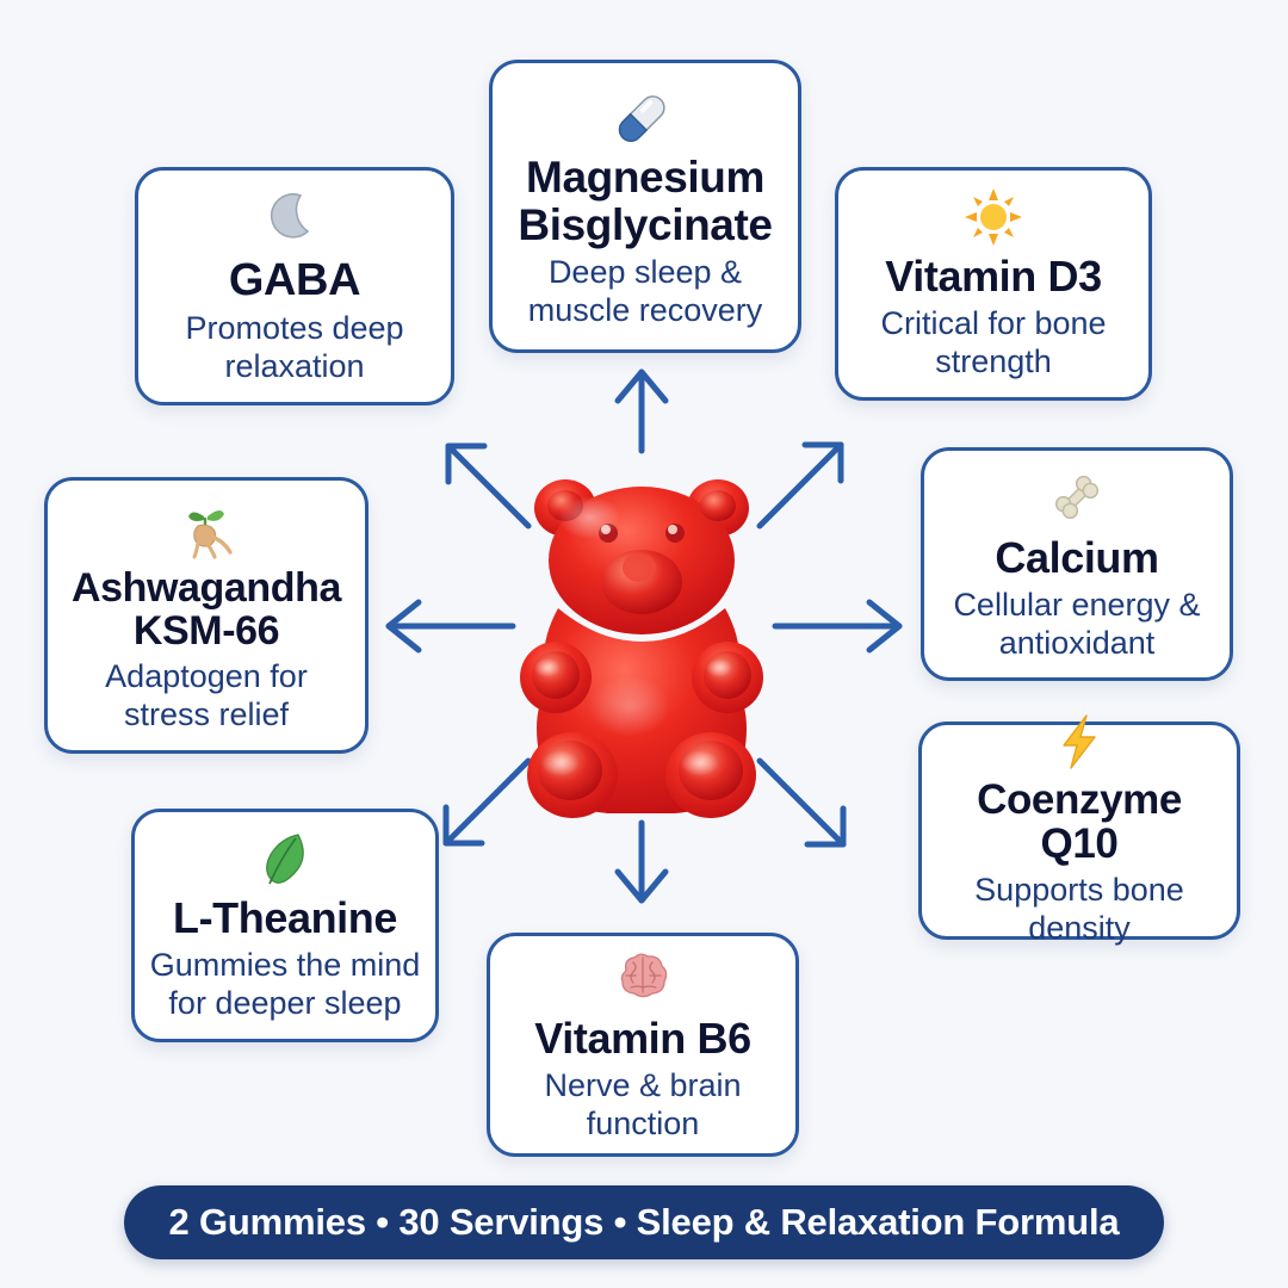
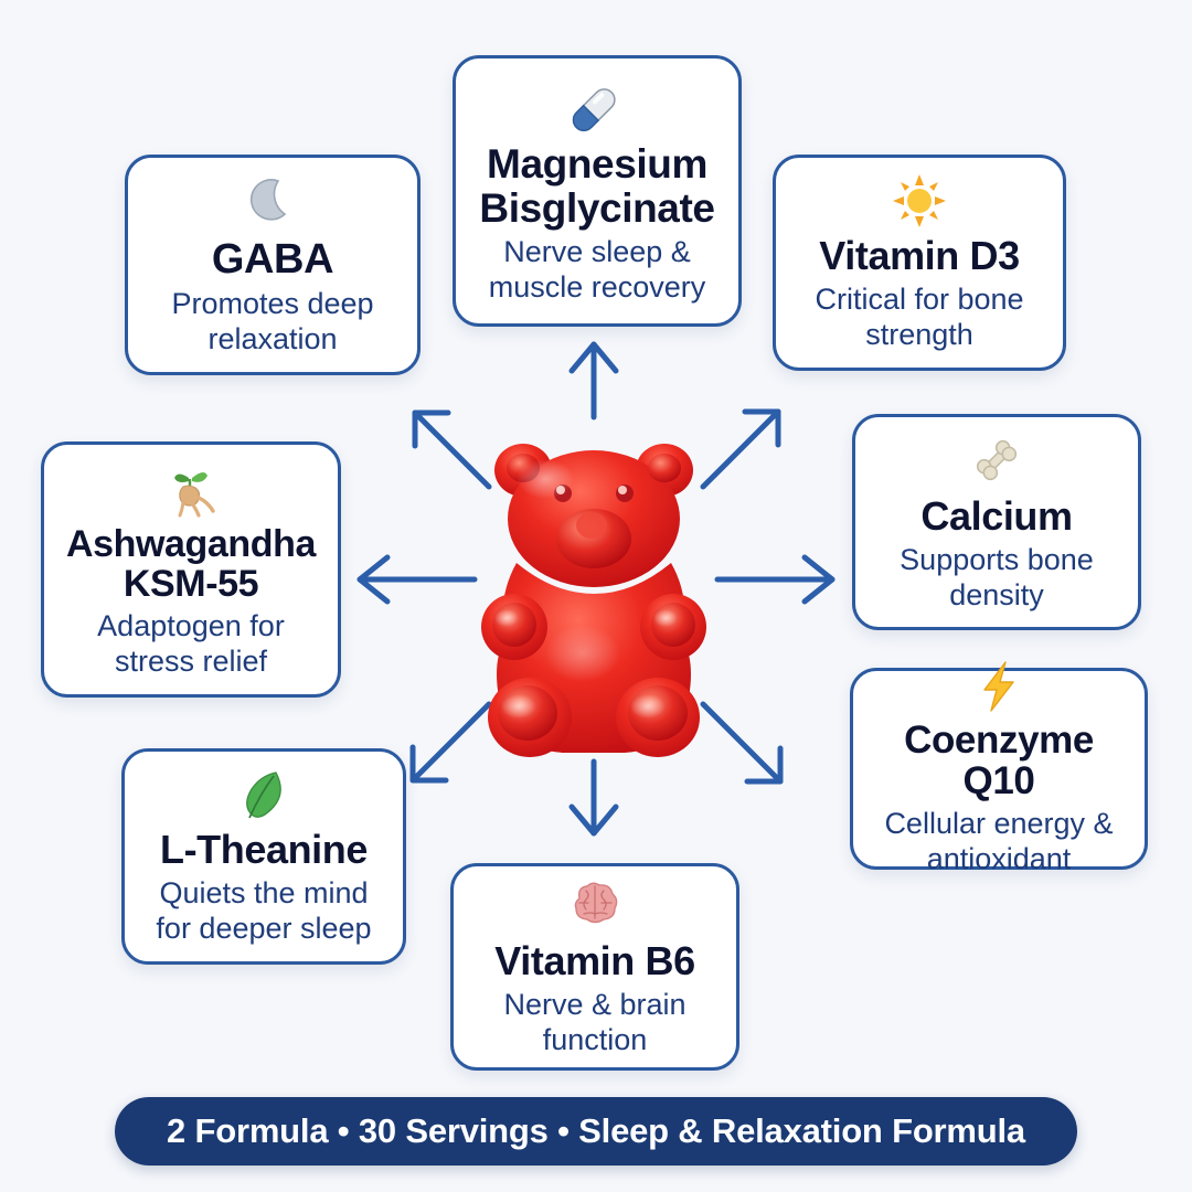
  GABA
  Promotes deep relaxation
  Magnesium Bisglycinate
- Deep sleep & muscle recovery
+ Nerve sleep & muscle recovery
  Vitamin D3
  Critical for bone strength
- Ashwagandha KSM-66
+ Ashwagandha KSM-55
  Adaptogen for stress relief
  Calcium
- Cellular energy & antioxidant
+ Supports bone density
  Coenzyme Q10
- Supports bone density
+ Cellular energy & antioxidant
  L-Theanine
- Gummies the mind for deeper sleep
+ Quiets the mind for deeper sleep
  Vitamin B6
  Nerve & brain function
- 2 Gummies • 30 Servings • Sleep & Relaxation Formula
+ 2 Formula • 30 Servings • Sleep & Relaxation Formula
